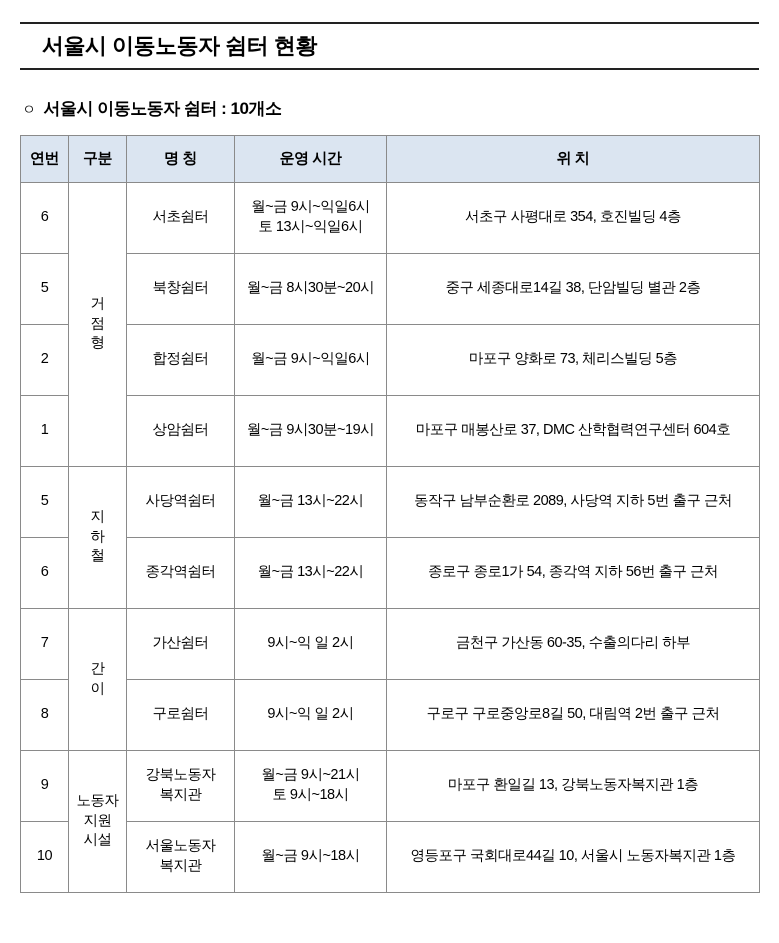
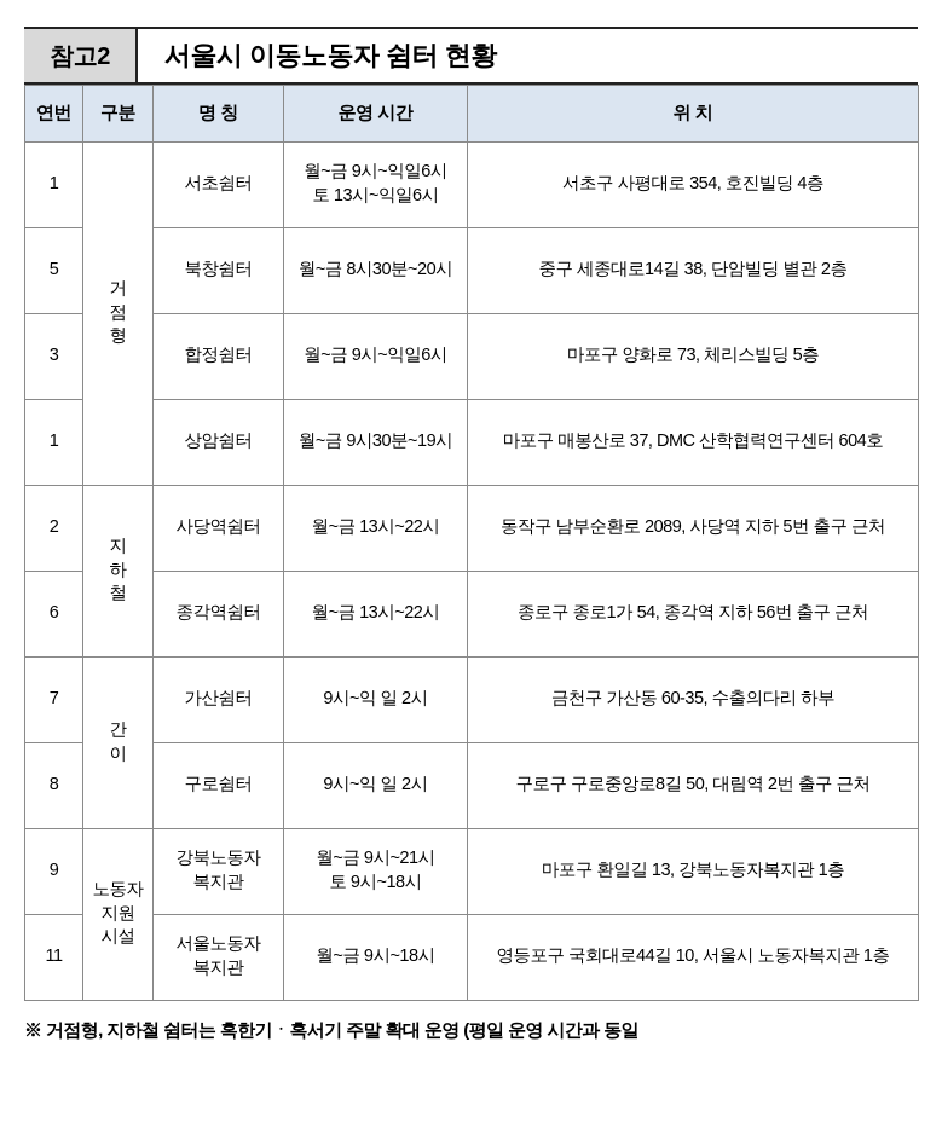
+ 참고2
  서울시 이동노동자 쉼터 현황
- ㅇ
- 서울시 이동노동자 쉼터 : 10개소
  연번	구분	명 칭	운영 시간	위 치
- 6	거 점 형	서초쉼터	월~금 9시~익일6시 토 13시~익일6시	서초구 사평대로 354, 호진빌딩 4층
+ 1	거 점 형	서초쉼터	월~금 9시~익일6시 토 13시~익일6시	서초구 사평대로 354, 호진빌딩 4층
  5	북창쉼터	월~금 8시30분~20시	중구 세종대로14길 38, 단암빌딩 별관 2층
- 2	합정쉼터	월~금 9시~익일6시	마포구 양화로 73, 체리스빌딩 5층
+ 3	합정쉼터	월~금 9시~익일6시	마포구 양화로 73, 체리스빌딩 5층
  1	상암쉼터	월~금 9시30분~19시	마포구 매봉산로 37, DMC 산학협력연구센터 604호
- 5	지 하 철	사당역쉼터	월~금 13시~22시	동작구 남부순환로 2089, 사당역 지하 5번 출구 근처
+ 2	지 하 철	사당역쉼터	월~금 13시~22시	동작구 남부순환로 2089, 사당역 지하 5번 출구 근처
  6	종각역쉼터	월~금 13시~22시	종로구 종로1가 54, 종각역 지하 56번 출구 근처
  7	간 이	가산쉼터	9시~익 일 2시	금천구 가산동 60-35, 수출의다리 하부
  8	구로쉼터	9시~익 일 2시	구로구 구로중앙로8길 50, 대림역 2번 출구 근처
  9	노동자 지원 시설	강북노동자 복지관	월~금 9시~21시 토 9시~18시	마포구 환일길 13, 강북노동자복지관 1층
- 10	서울노동자 복지관	월~금 9시~18시	영등포구 국회대로44길 10, 서울시 노동자복지관 1층
+ 11	서울노동자 복지관	월~금 9시~18시	영등포구 국회대로44길 10, 서울시 노동자복지관 1층
+ ※ 거점형, 지하철 쉼터는 혹한기ㆍ혹서기 주말 확대 운영 (평일 운영 시간과 동일
